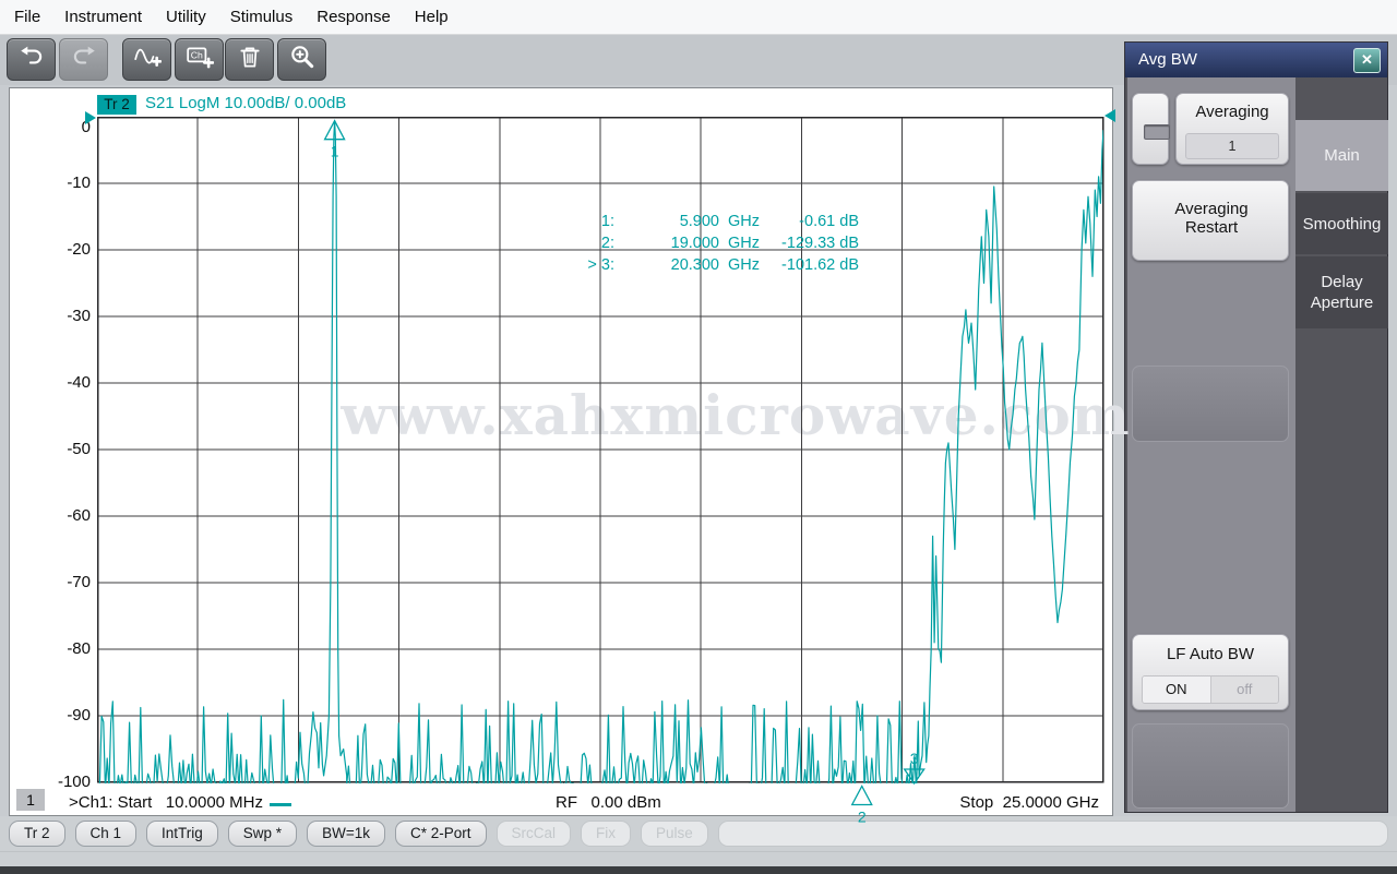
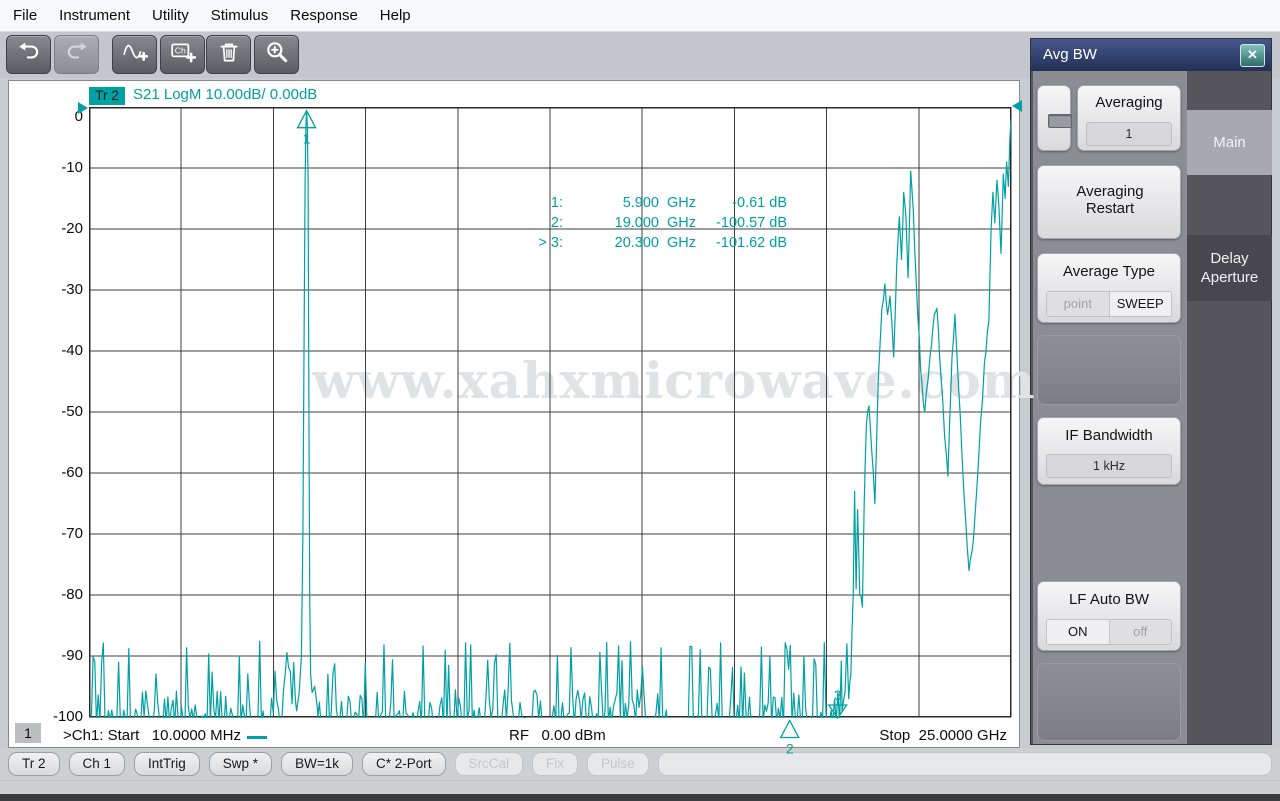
  File
  Instrument
  Utility
  Stimulus
  Response
  Help
  Ch
  Tr 2
  S21 LogM 10.00dB/ 0.00dB
  0
  -10
  -20
  -30
  -40
  -50
  -60
  -70
  -80
  -90
  -100
  www.xahxmicrowave.com
  1
  2
  3
  1:
  5.900
  GHz
  -0.61 dB
  2:
  19.000
  GHz
- -129.33 dB
+ -100.57 dB
  > 3:
  20.300
  GHz
  -101.62 dB
  1
  >Ch1: Start 10.0000 MHz
  RF 0.00 dBm
  Stop 25.0000 GHz
  Avg BW
  ✕
  Averaging
  1
  Averaging Restart
+ Average Type
+ point
+ SWEEP
+ IF Bandwidth
+ 1 kHz
  LF Auto BW
  ON
  off
  Main
- Smoothing
  Delay Aperture
  Tr 2
  Ch 1
  IntTrig
  Swp *
  BW=1k
  C* 2-Port
  SrcCal
  Fix
  Pulse
